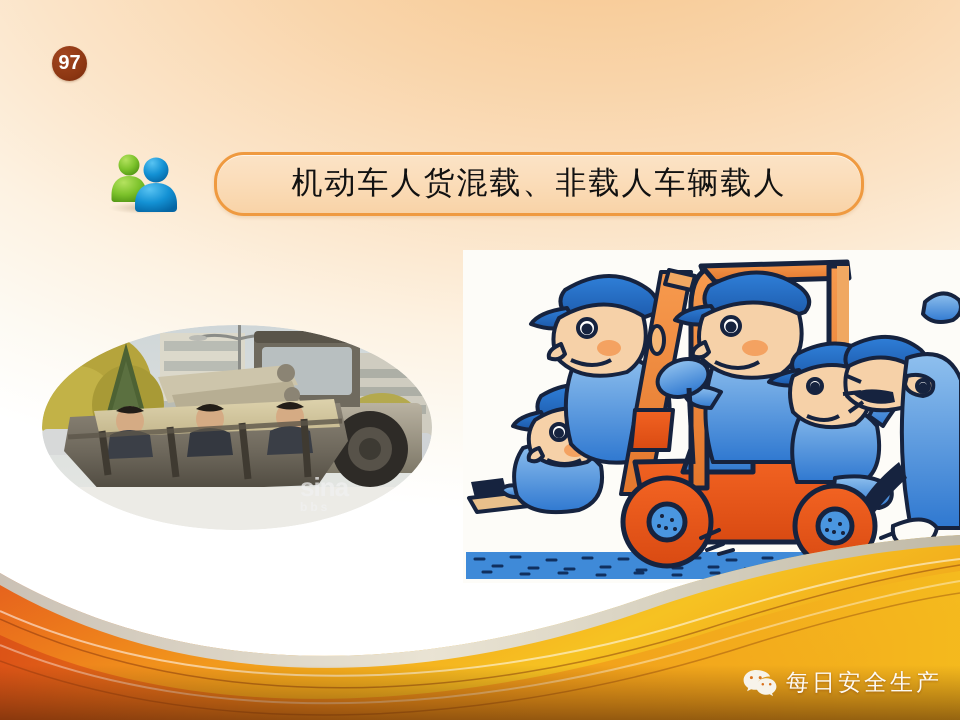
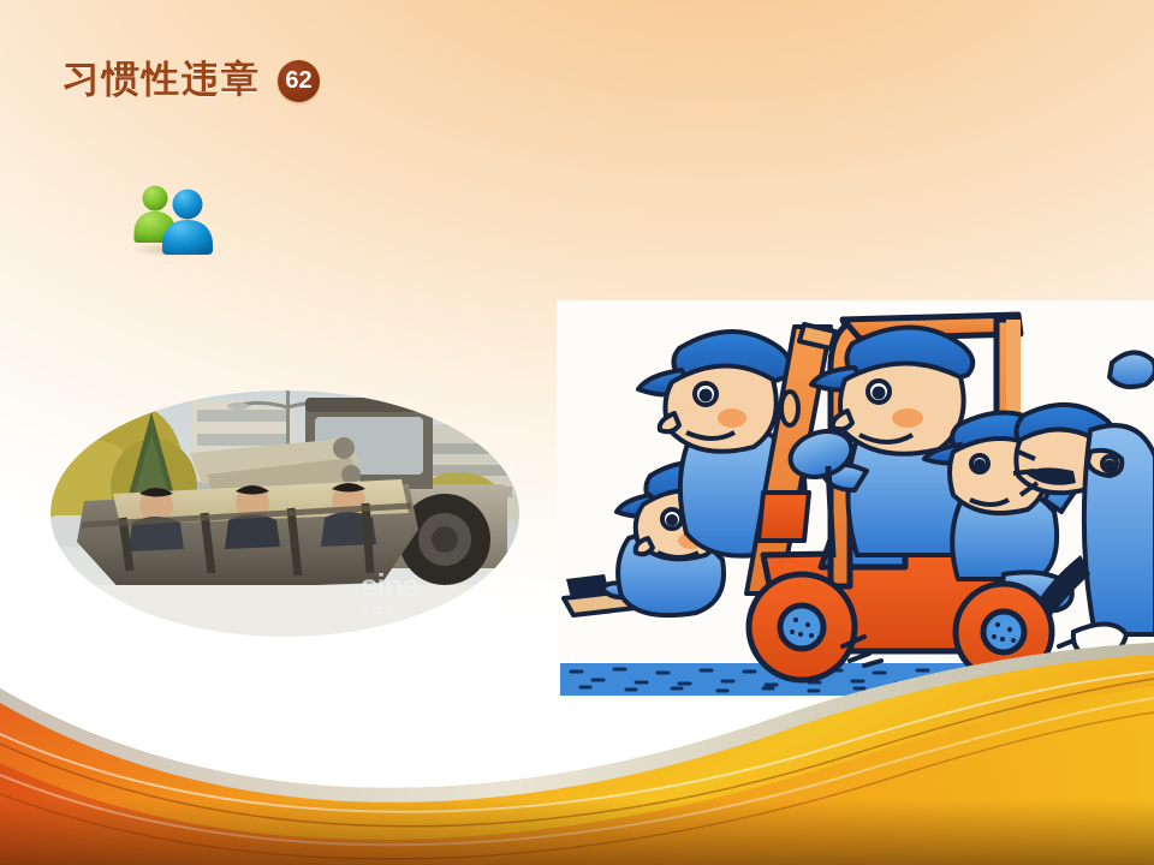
+ 习惯性违章
- 97
+ 62
- 机动车人货混载、非载人车辆载人
  sina
- 每日安全生产
